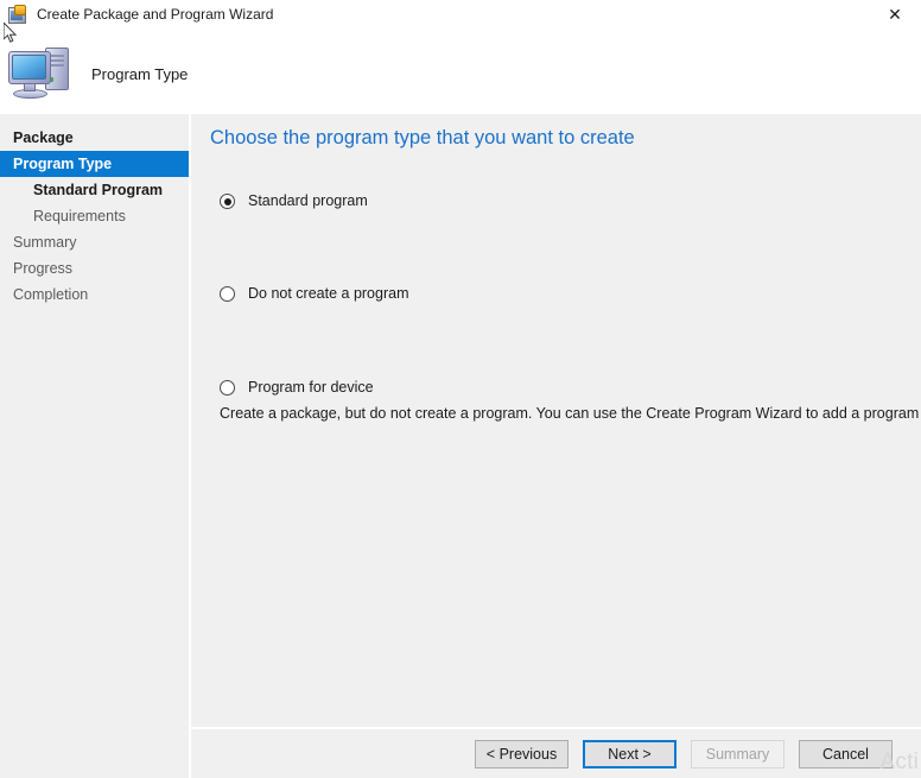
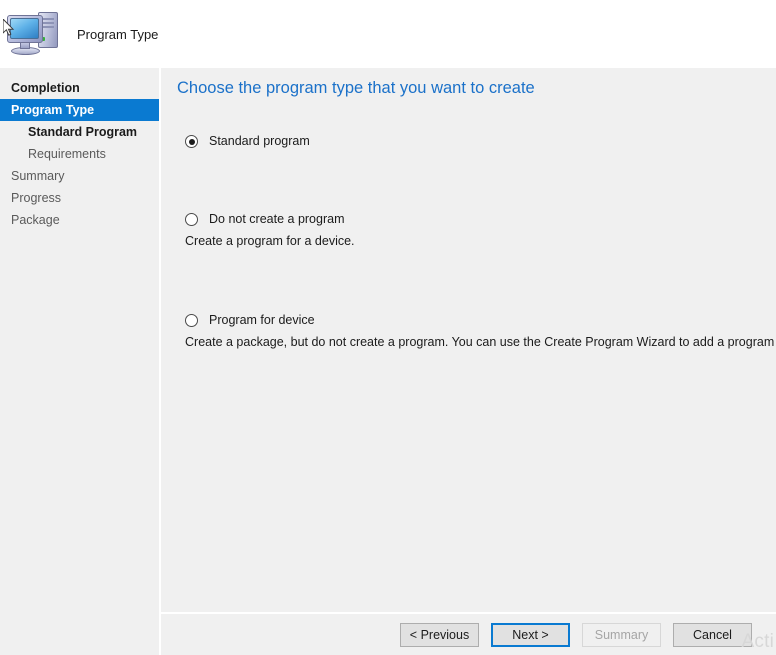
- Create Package and Program Wizard
- ✕
  Program Type
- Package
+ Completion
  Program Type
  Standard Program
  Requirements
  Summary
  Progress
- Completion
+ Package
  Choose the program type that you want to create
  Standard program
  Do not create a program
+ Create a program for a device.
  Program for device
  Create a package, but do not create a program. You can use the Create Program Wizard to add a program
  < Previous
  Next >
  Summary
  Cancel
  Acti
